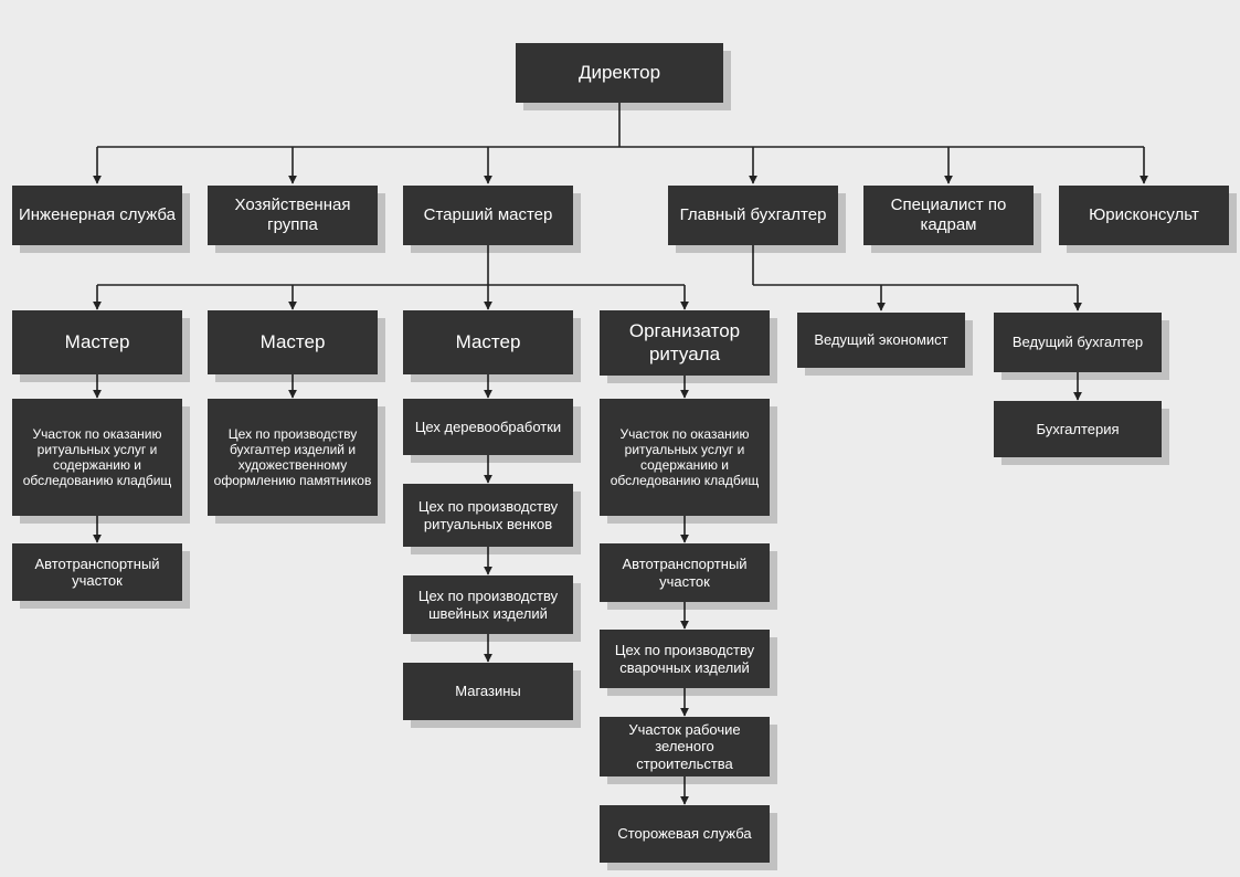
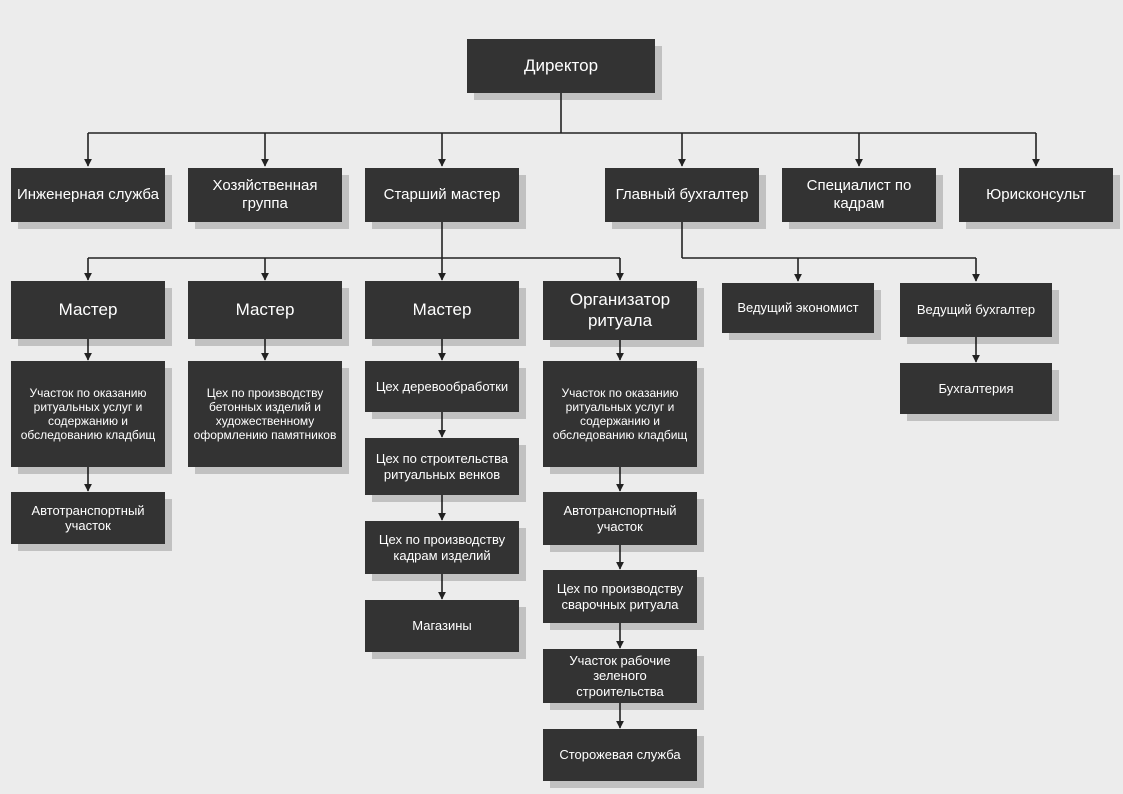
  Директор
  Инженерная служба
  Хозяйственная группа
  Старший мастер
  Главный бухгалтер
  Специалист по кадрам
  Юрисконсульт
  Мастер
  Мастер
  Мастер
  Организатор ритуала
  Ведущий экономист
  Ведущий бухгалтер
  Участок по оказанию ритуальных услуг и содержанию и обследованию кладбищ
  Автотранспортный участок
- Цех по производству бухгалтер изделий и художественному оформлению памятников
+ Цех по производству бетонных изделий и художественному оформлению памятников
  Цех деревообработки
- Цех по производству ритуальных венков
+ Цех по строительства ритуальных венков
- Цех по производству швейных изделий
+ Цех по производству кадрам изделий
  Магазины
  Участок по оказанию ритуальных услуг и содержанию и обследованию кладбищ
  Автотранспортный участок
- Цех по производству сварочных изделий
+ Цех по производству сварочных ритуала
  Участок рабочие зеленого строительства
  Сторожевая служба
  Бухгалтерия
